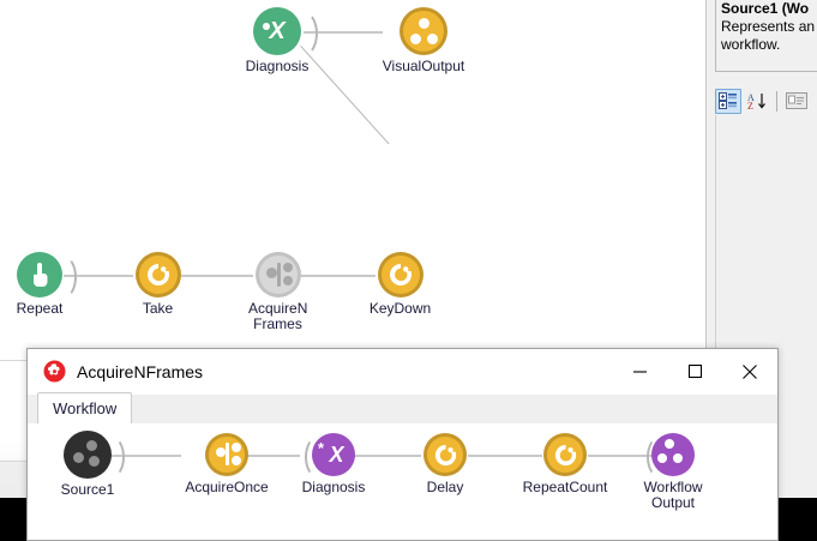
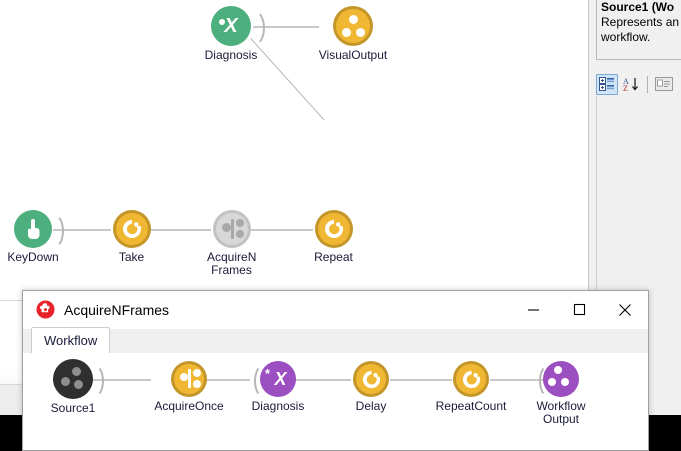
  Source1 (Wo
  Represents an workflow.
  A
  Z
  X
  Diagnosis
  VisualOutput
- Repeat
+ KeyDown
  Take
  AcquireN
  Frames
- KeyDown
+ Repeat
  AcquireNFrames
  Workflow
  Source1
  AcquireOnce
  X
  *
  Diagnosis
  Delay
  RepeatCount
  Workflow
  Output
